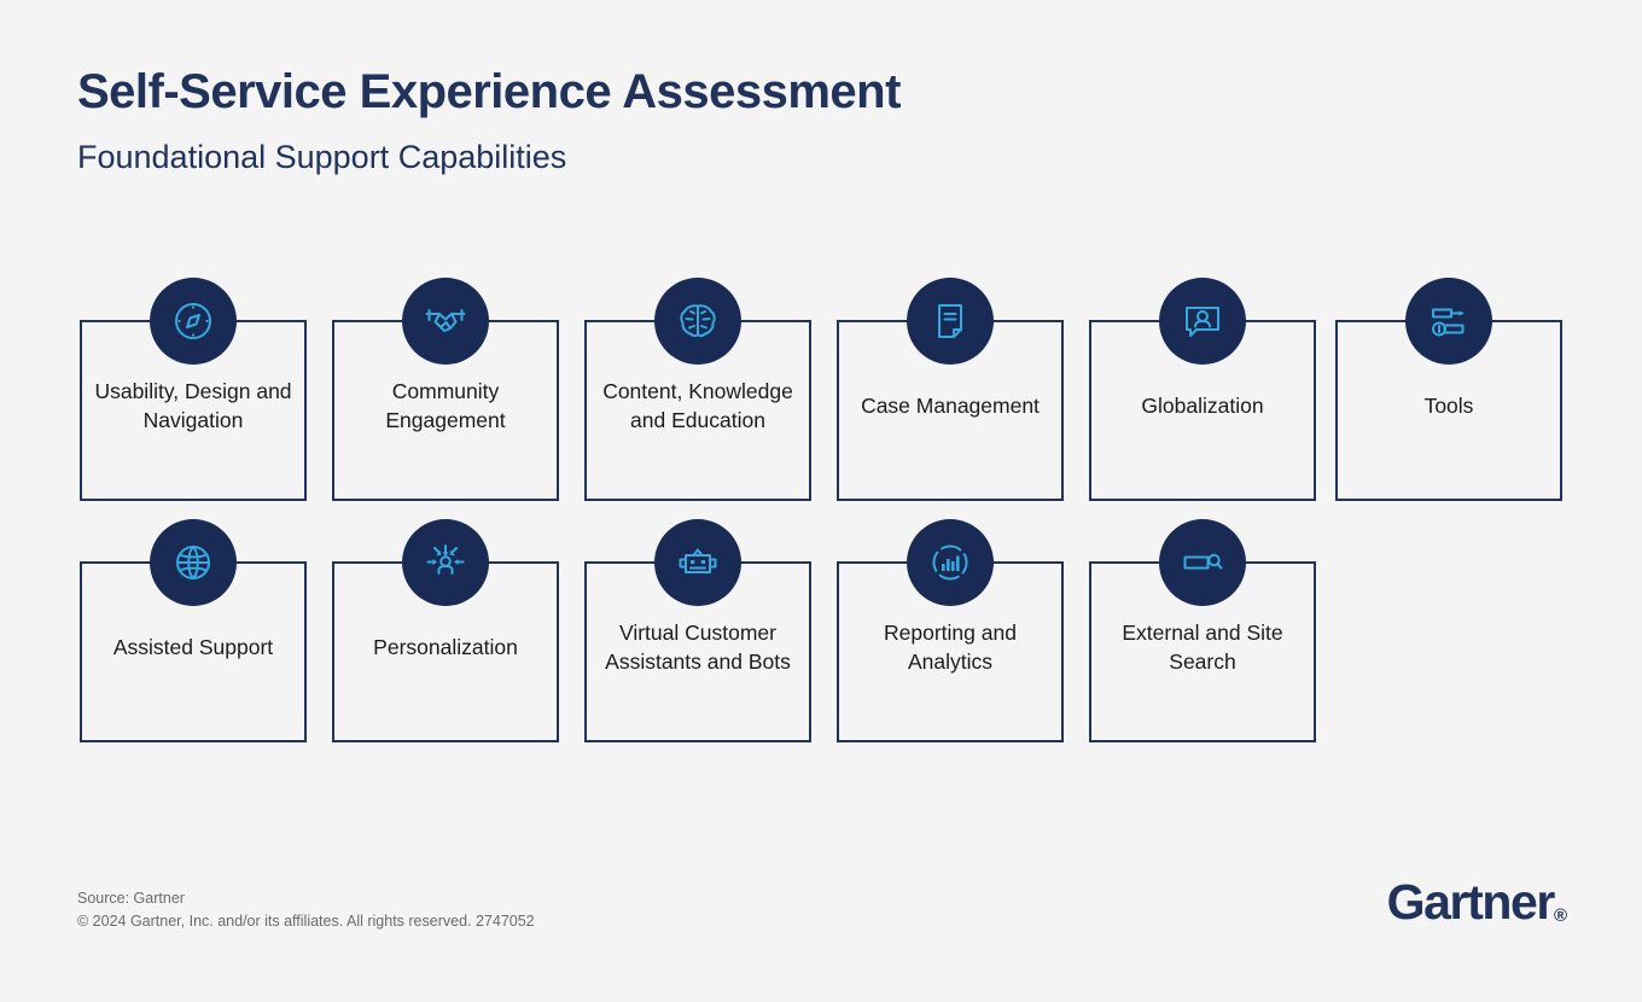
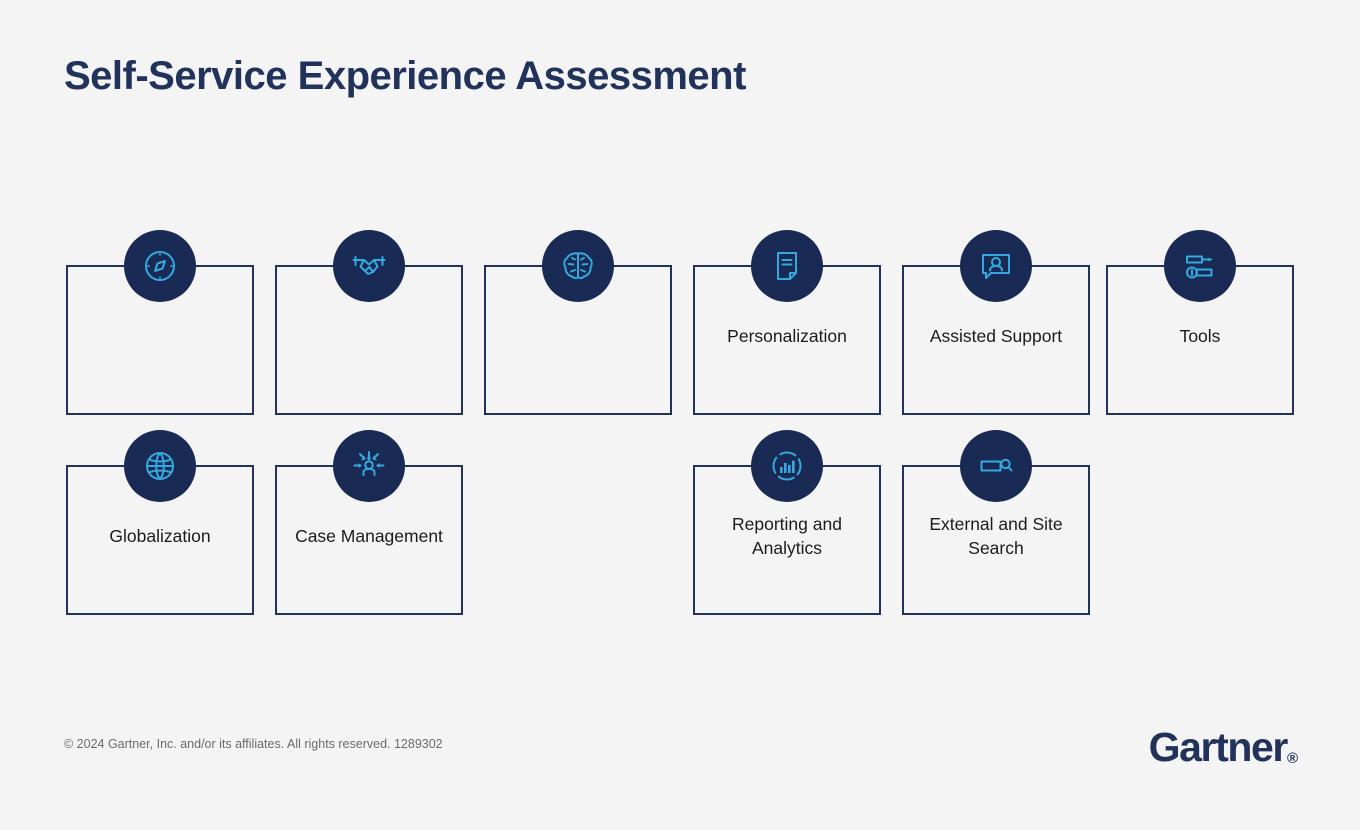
  Self-Service Experience Assessment
- Foundational Support Capabilities
- Usability, Design and Navigation
- Community Engagement
- Content, Knowledge and Education
- Case Management
+ Personalization
- Globalization
+ Assisted Support
  Tools
- Assisted Support
+ Globalization
- Personalization
+ Case Management
- Virtual Customer Assistants and Bots
  Reporting and Analytics
  External and Site Search
- Source: Gartner
- © 2024 Gartner, Inc. and/or its affiliates. All rights reserved. 2747052
+ © 2024 Gartner, Inc. and/or its affiliates. All rights reserved. 1289302
  Gartner®
